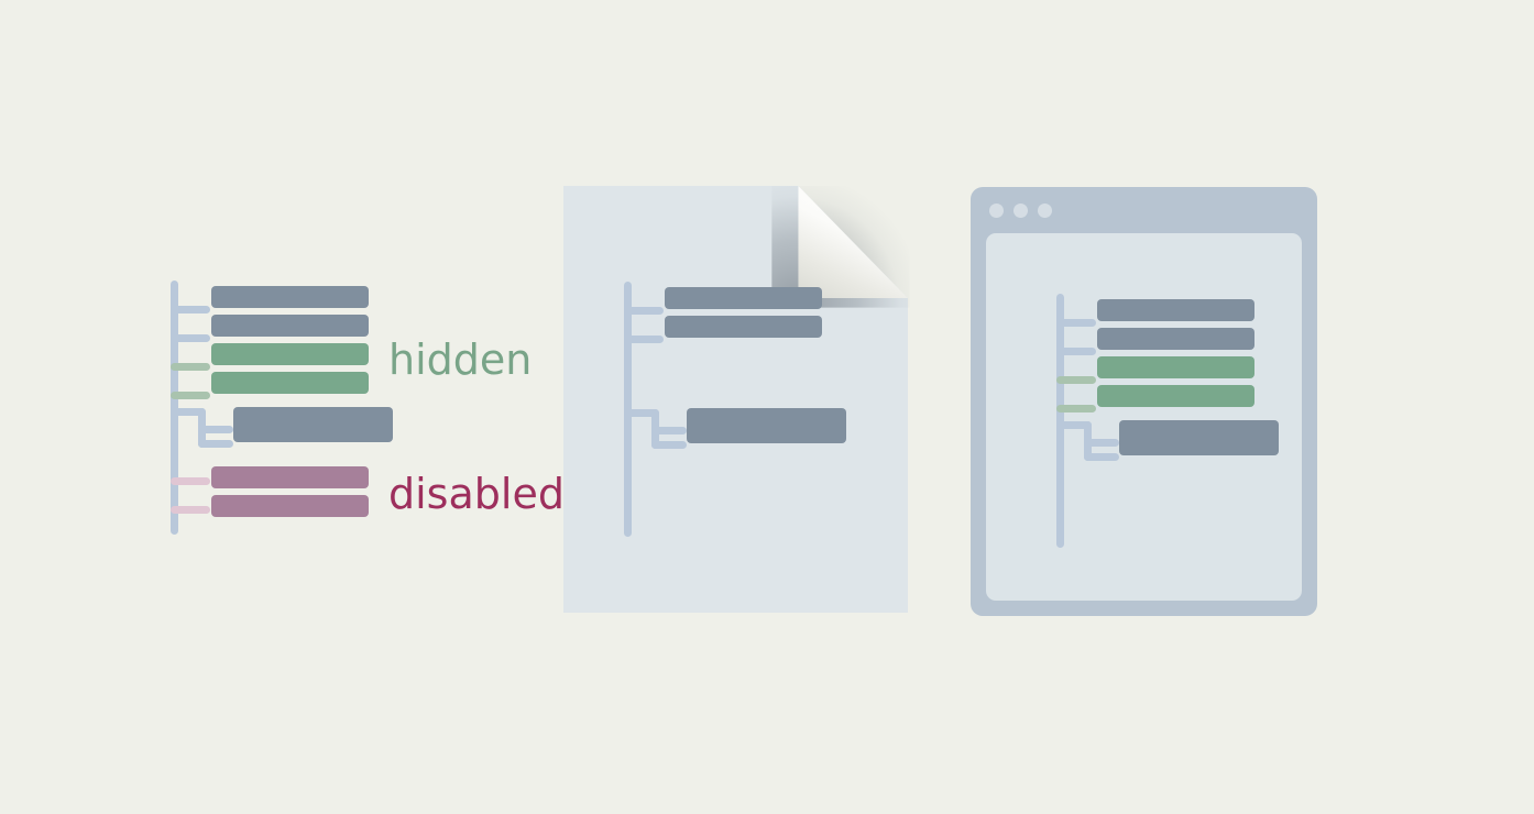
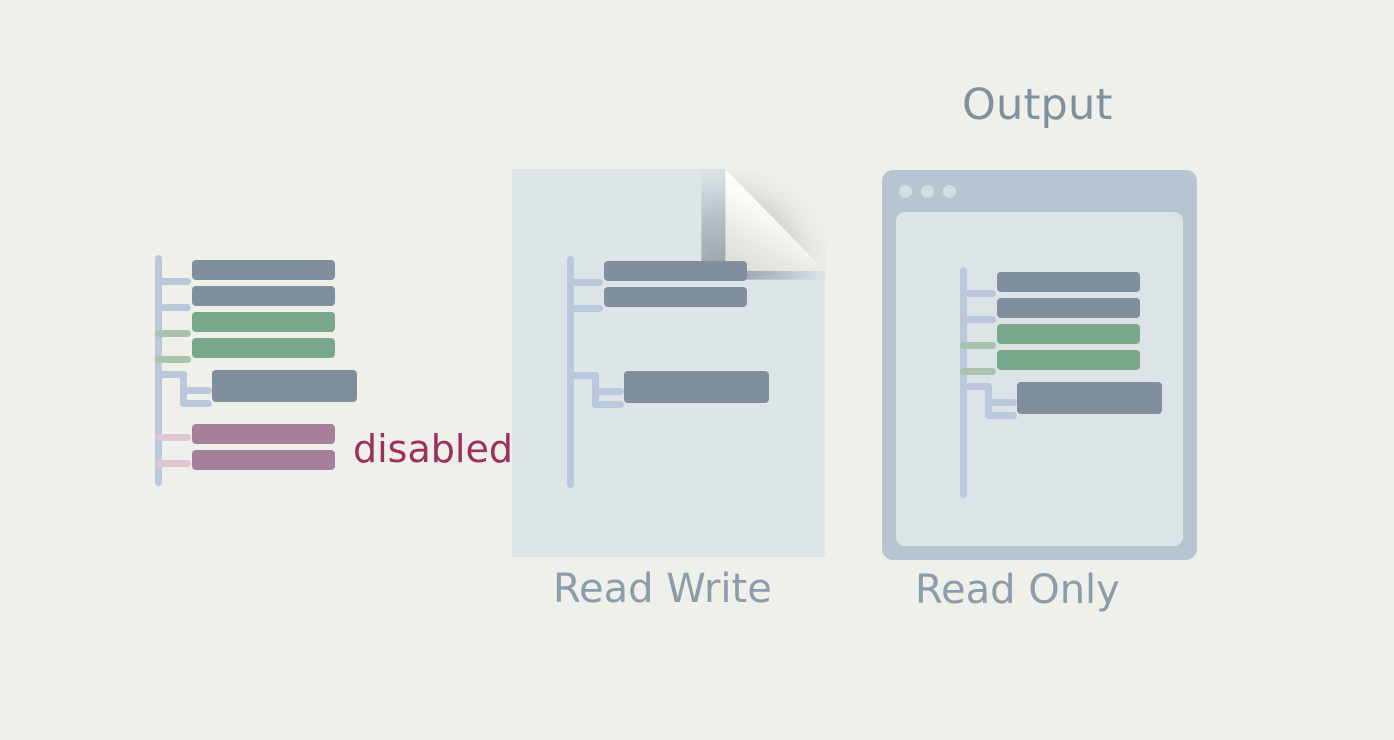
- hidden
  disabled
+ Read Write
+ Output
+ Read Only
